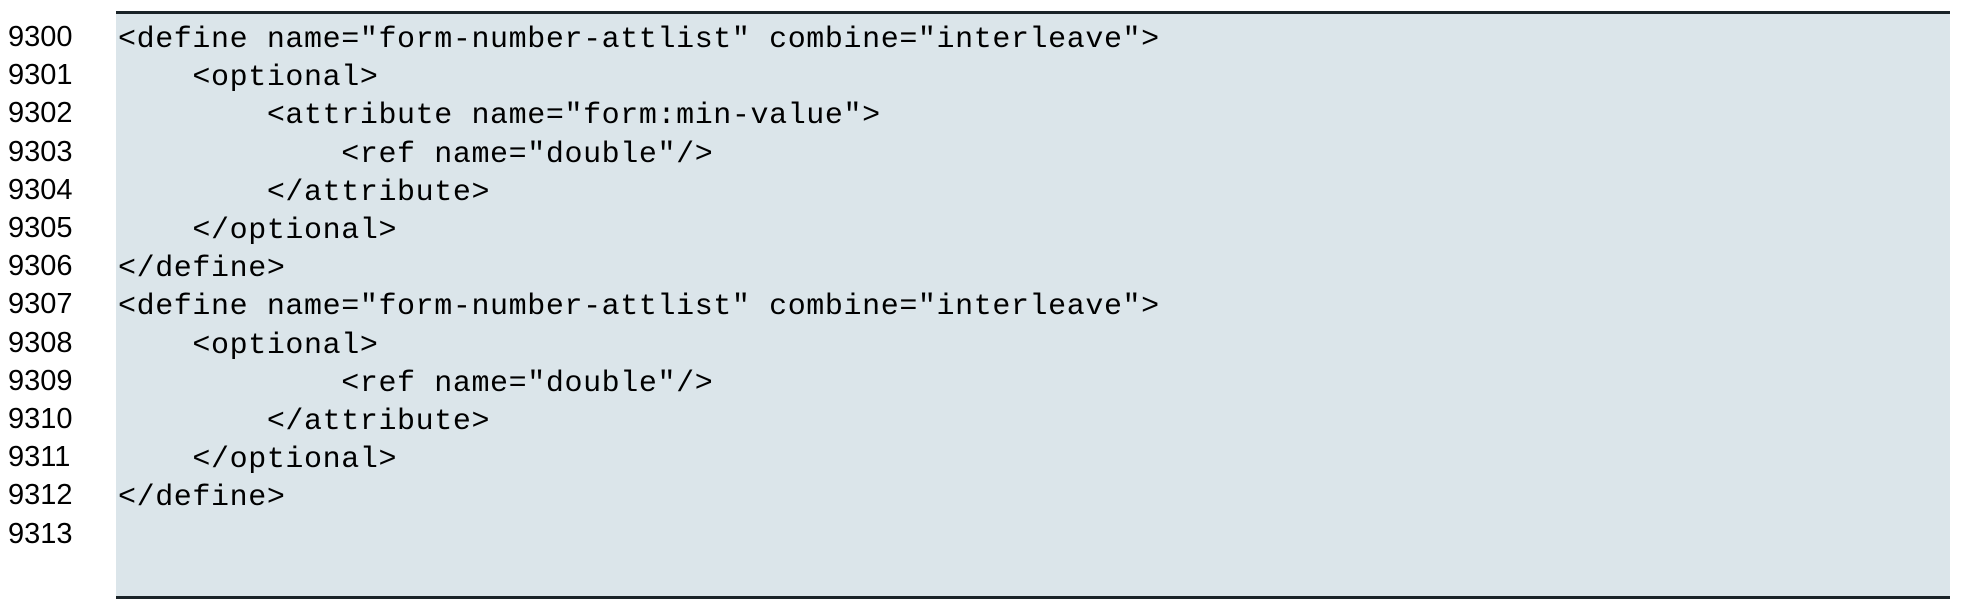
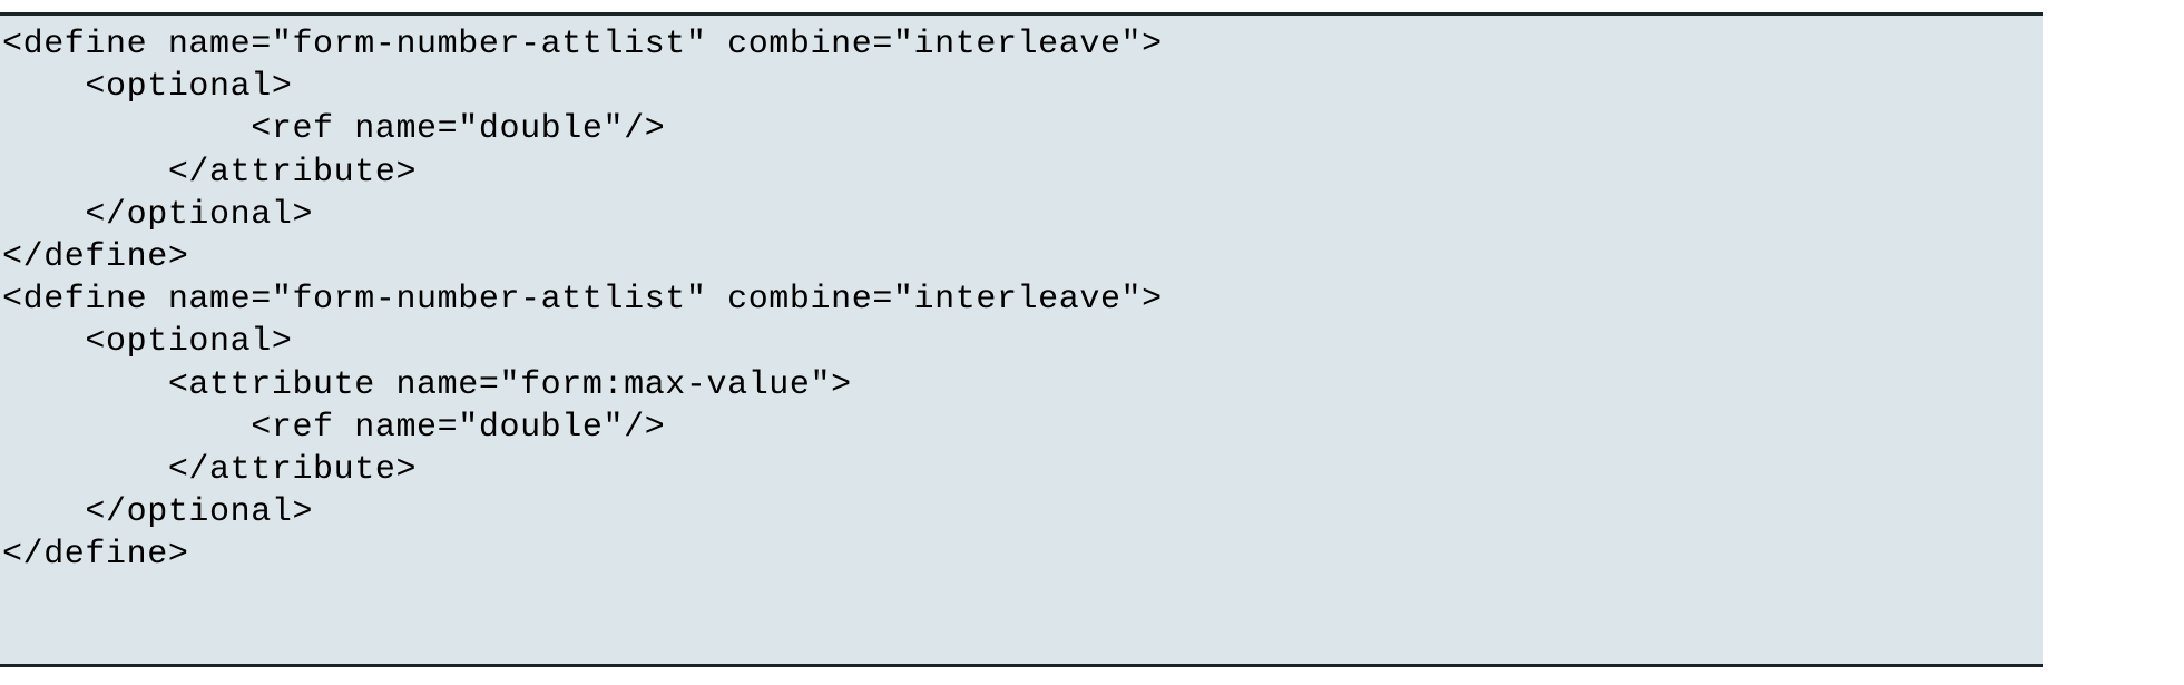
- 9300
- 9301
- 9302
- 9303
- 9304
- 9305
- 9306
- 9307
- 9308
- 9309
- 9310
- 9311
- 9312
- 9313
  <define name="form-number-attlist" combine="interleave">
  <optional>
- <attribute name="form:min-value">
  <ref name="double"/>
  </attribute>
  </optional>
  </define>
  <define name="form-number-attlist" combine="interleave">
  <optional>
+ <attribute name="form:max-value">
  <ref name="double"/>
  </attribute>
  </optional>
  </define>
